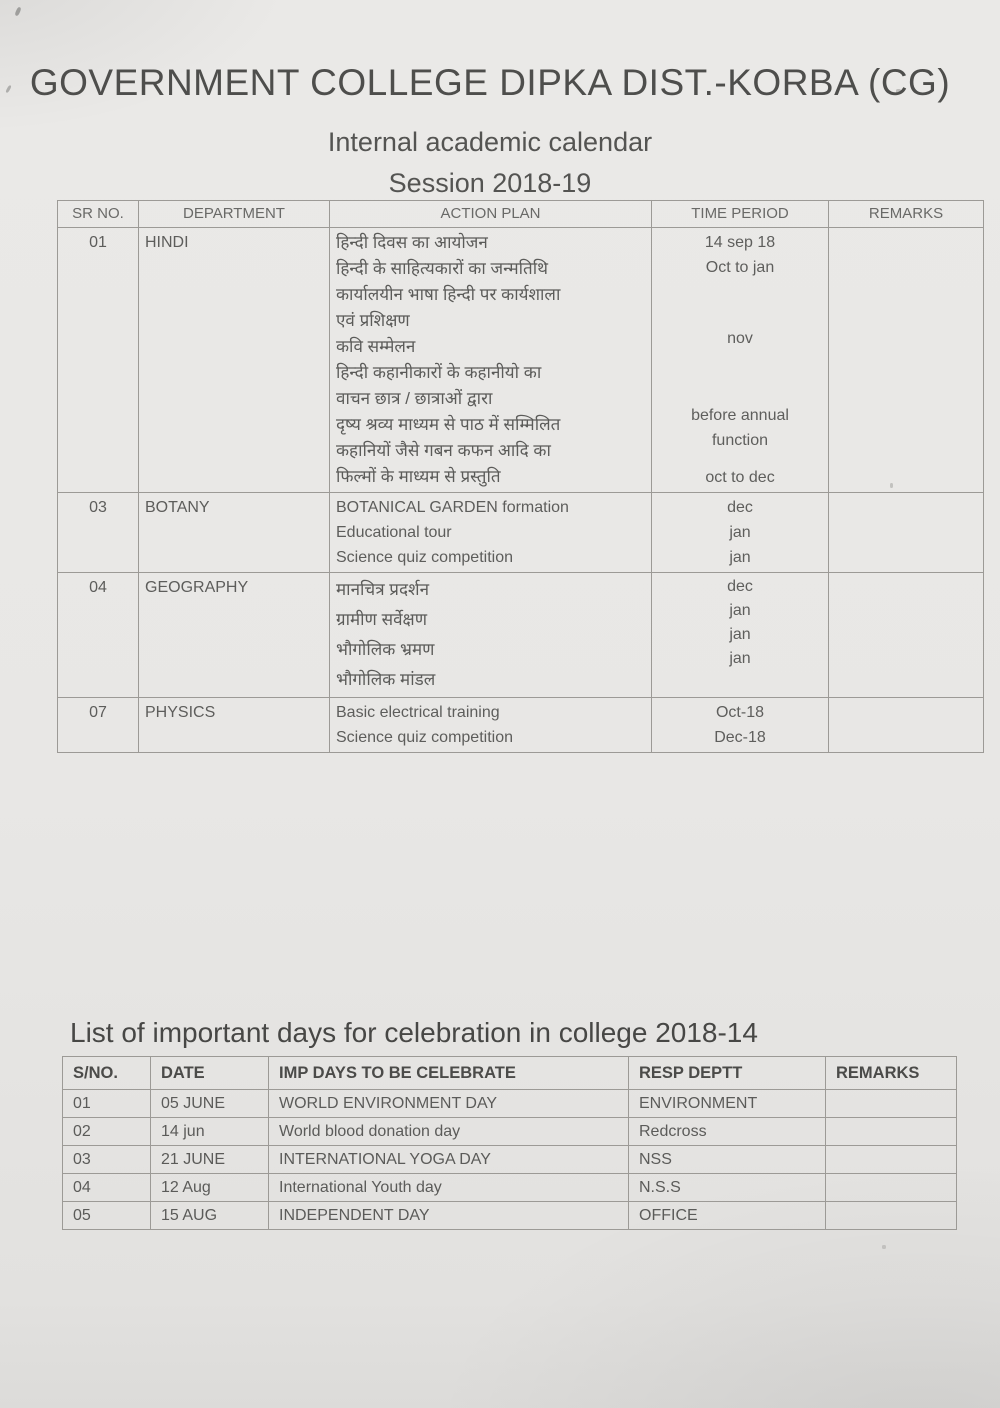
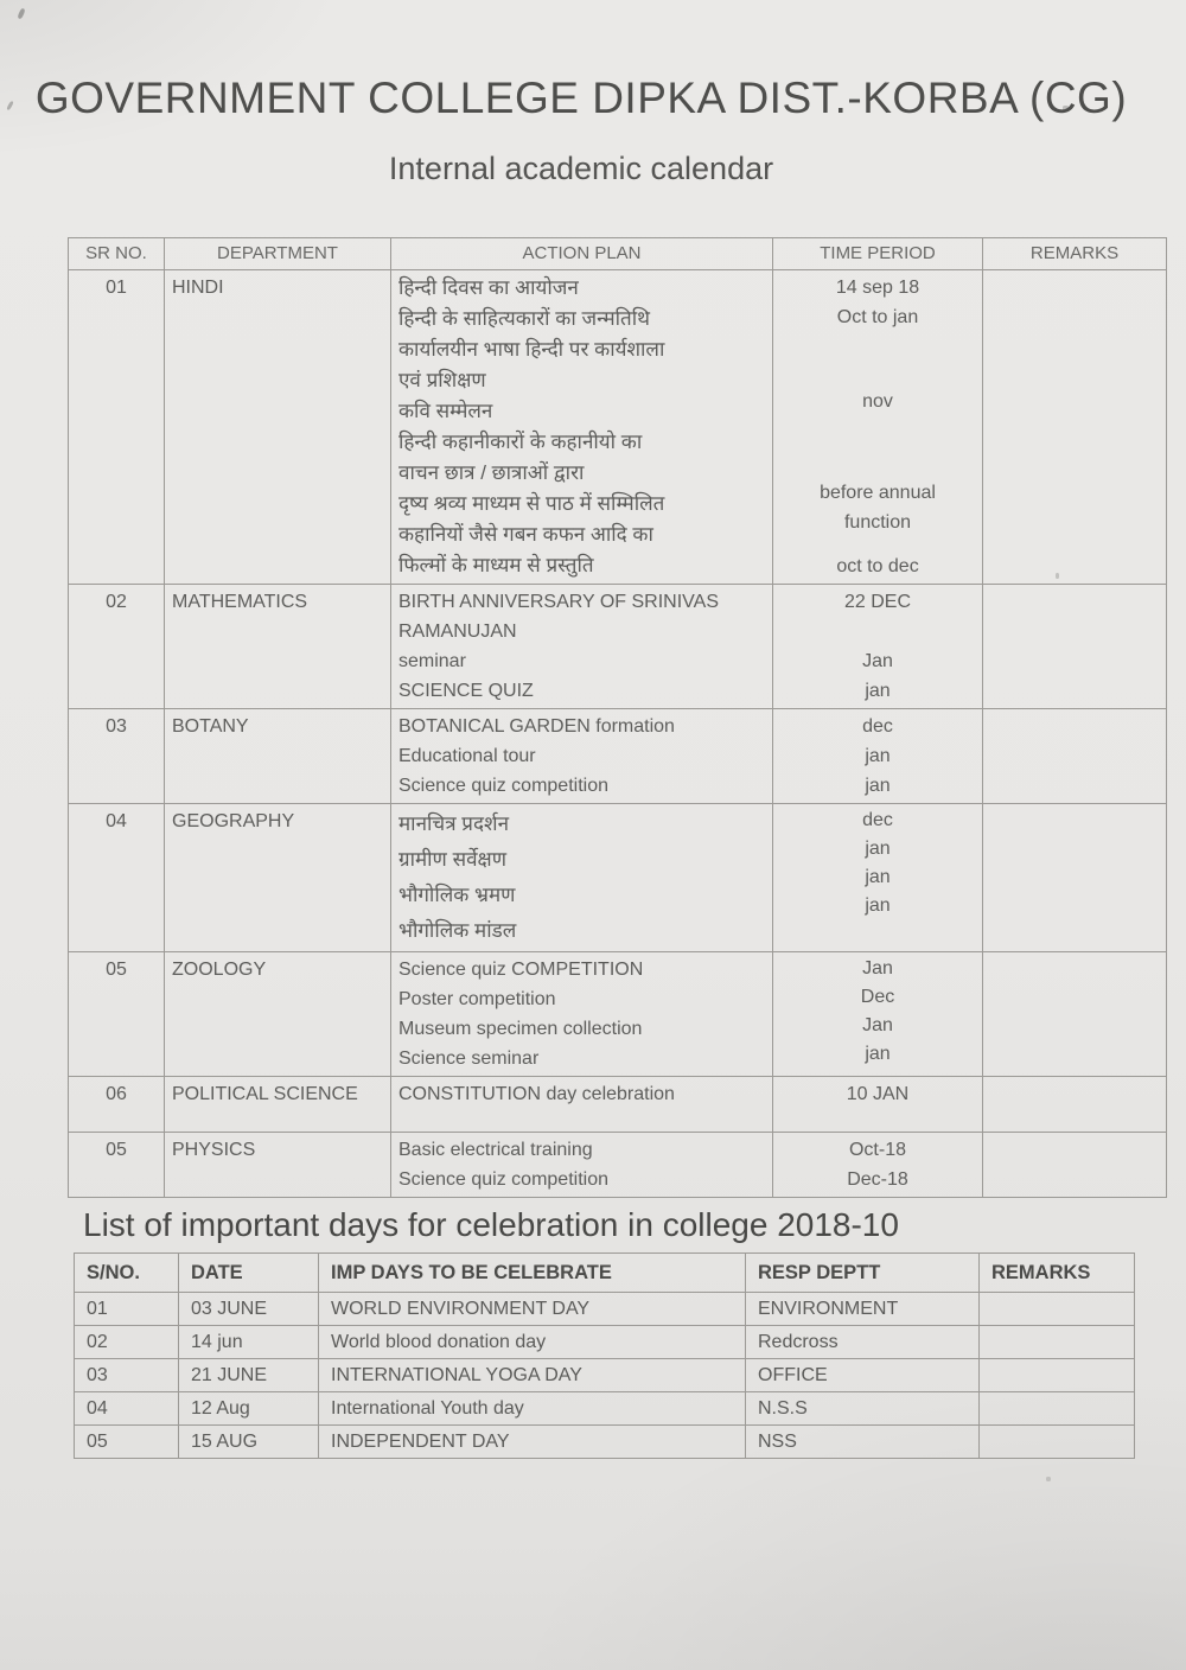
  GOVERNMENT COLLEGE DIPKA DIST.-KORBA (CG)
  Internal academic calendar
- Session 2018-19
  SR NO.	DEPARTMENT	ACTION PLAN	TIME PERIOD	REMARKS
  01	HINDI	हिन्दी दिवस का आयोजन हिन्दी के साहित्यकारों का जन्मतिथि कार्यालयीन भाषा हिन्दी पर कार्यशाला एवं प्रशिक्षण कवि सम्मेलन हिन्दी कहानीकारों के कहानीयो का वाचन छात्र / छात्राओं द्वारा दृष्य श्रव्य माध्यम से पाठ में सम्मिलित कहानियों जैसे गबन कफन आदि का फिल्मों के माध्यम से प्रस्तुति	14 sep 18 Oct to jan nov before annual function oct to dec
+ 02	MATHEMATICS	BIRTH ANNIVERSARY OF SRINIVAS RAMANUJAN seminar SCIENCE QUIZ	22 DEC Jan jan
  03	BOTANY	BOTANICAL GARDEN formation Educational tour Science quiz competition	dec jan jan
  04	GEOGRAPHY	मानचित्र प्रदर्शन ग्रामीण सर्वेक्षण भौगोलिक भ्रमण भौगोलिक मांडल	dec jan jan jan
+ 05	ZOOLOGY	Science quiz COMPETITION Poster competition Museum specimen collection Science seminar	Jan Dec Jan jan
+ 06	POLITICAL SCIENCE	CONSTITUTION day celebration	10 JAN
- 07	PHYSICS	Basic electrical training Science quiz competition	Oct-18 Dec-18
+ 05	PHYSICS	Basic electrical training Science quiz competition	Oct-18 Dec-18
- List of important days for celebration in college 2018-14
+ List of important days for celebration in college 2018-10
  S/NO.	DATE	IMP DAYS TO BE CELEBRATE	RESP DEPTT	REMARKS
- 01	05 JUNE	WORLD ENVIRONMENT DAY	ENVIRONMENT
+ 01	03 JUNE	WORLD ENVIRONMENT DAY	ENVIRONMENT
  02	14 jun	World blood donation day	Redcross
- 03	21 JUNE	INTERNATIONAL YOGA DAY	NSS
+ 03	21 JUNE	INTERNATIONAL YOGA DAY	OFFICE
  04	12 Aug	International Youth day	N.S.S
- 05	15 AUG	INDEPENDENT DAY	OFFICE
+ 05	15 AUG	INDEPENDENT DAY	NSS
